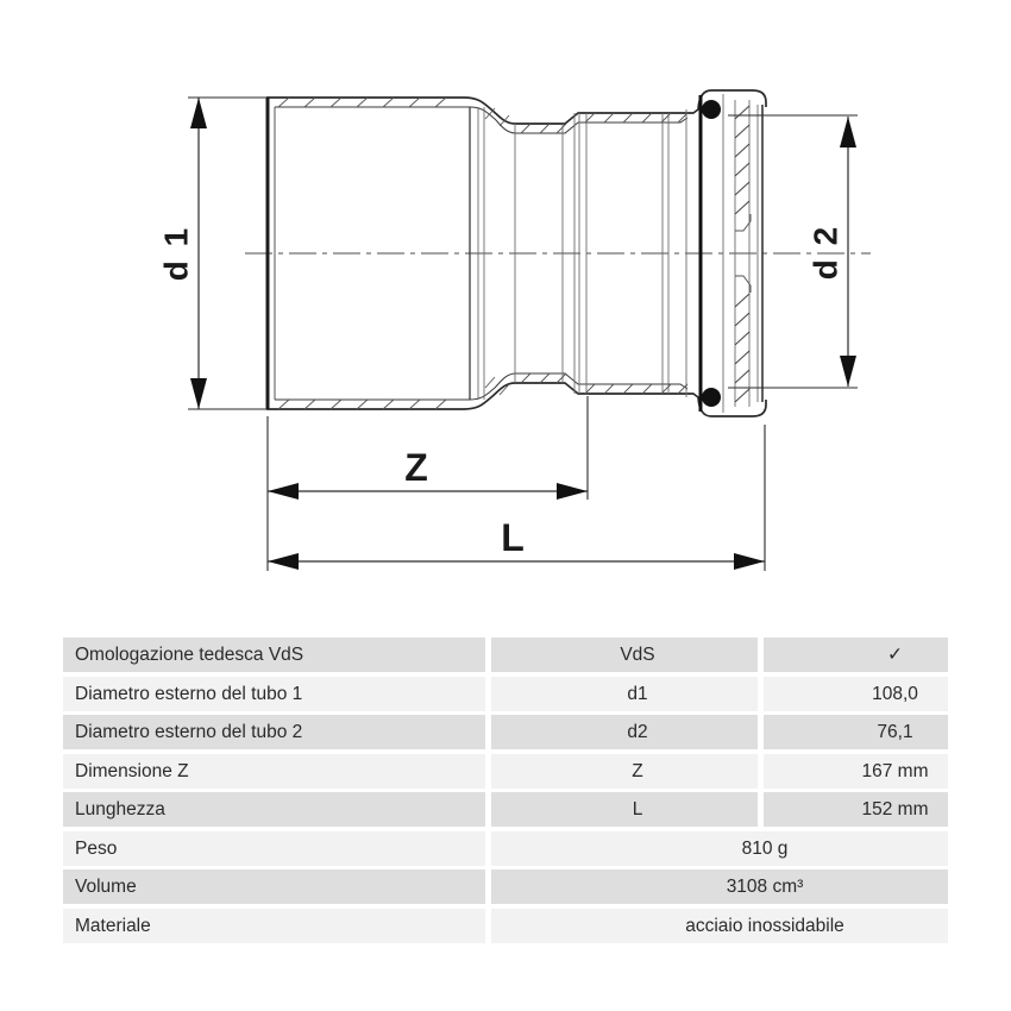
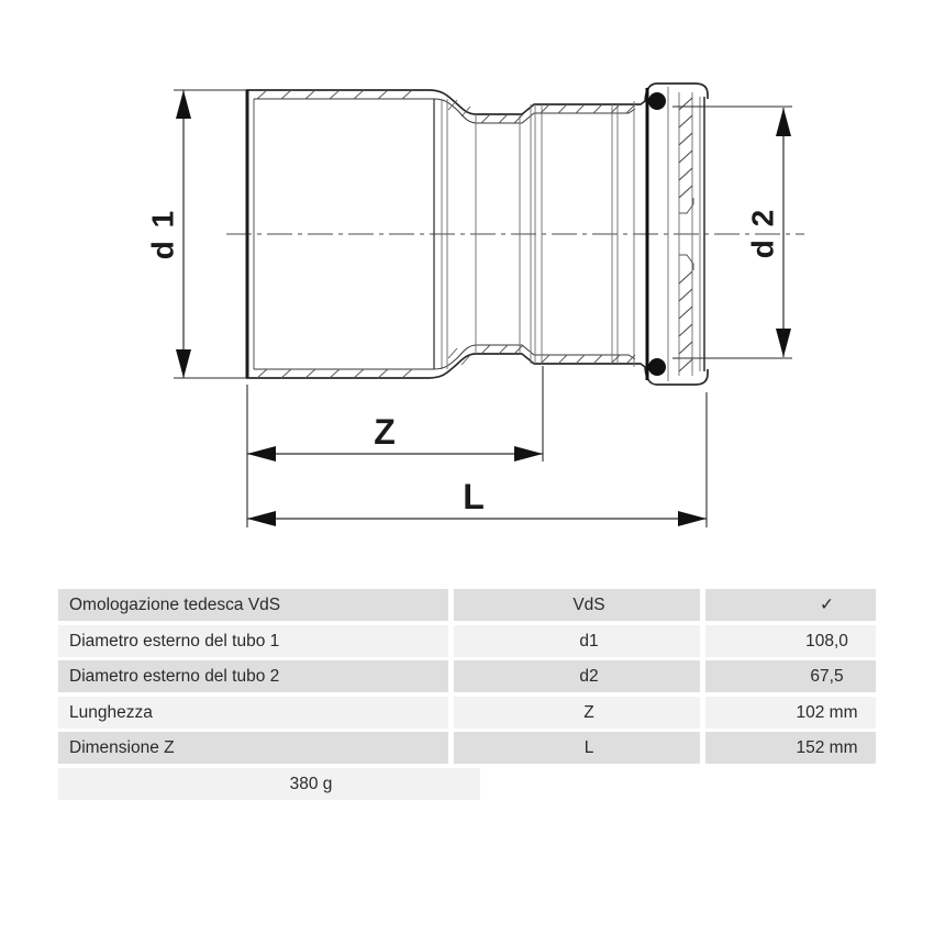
  Z
  L
  Omologazione tedesca VdS
  VdS
  ✓
  Diametro esterno del tubo 1
  d1
  108,0
  Diametro esterno del tubo 2
  d2
- 76,1
+ 67,5
- Dimensione Z
+ Lunghezza
  Z
- 167 mm
+ 102 mm
- Lunghezza
+ Dimensione Z
  L
  152 mm
- Peso
- 810 g
+ 380 g
- Volume
- 3108 cm³
- Materiale
- acciaio inossidabile
